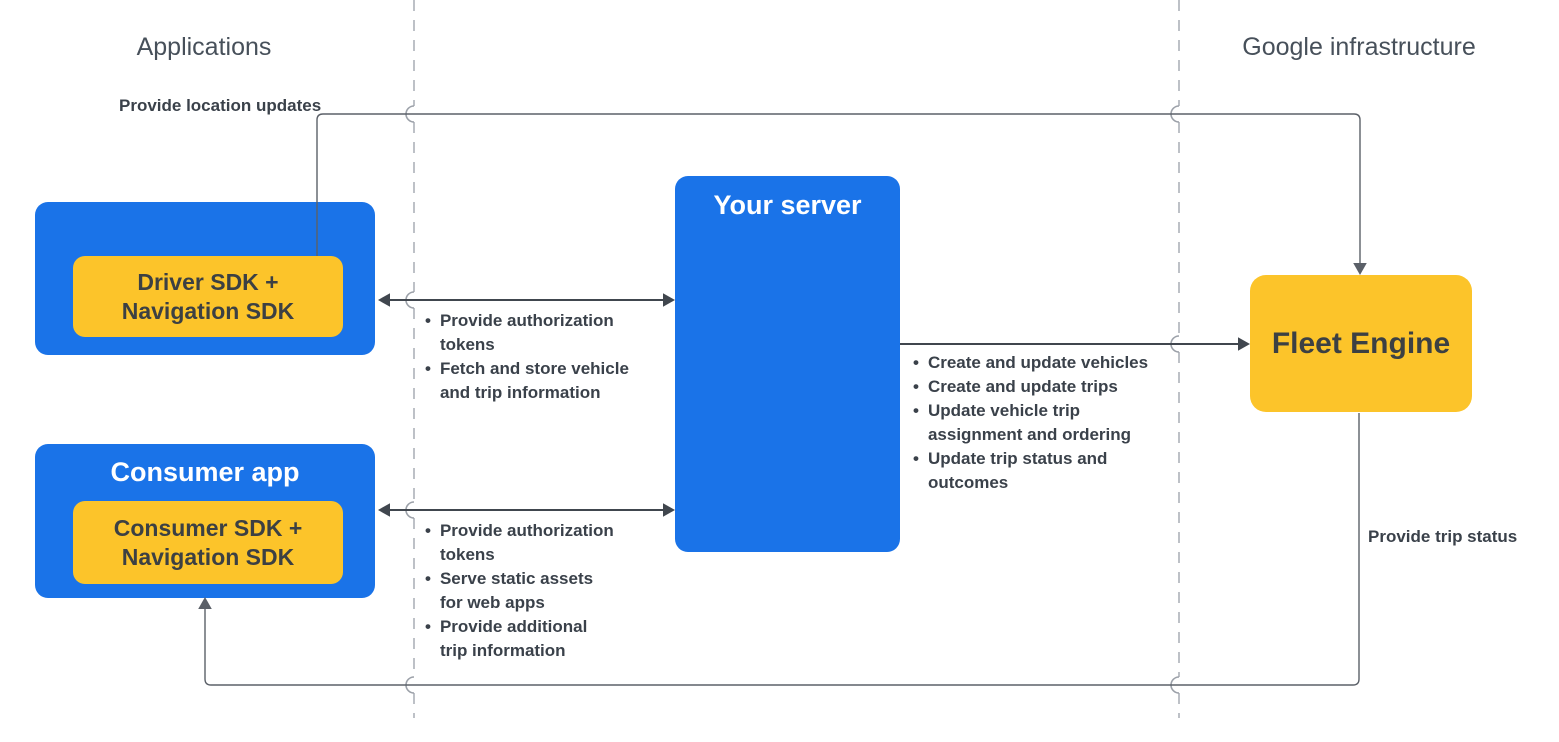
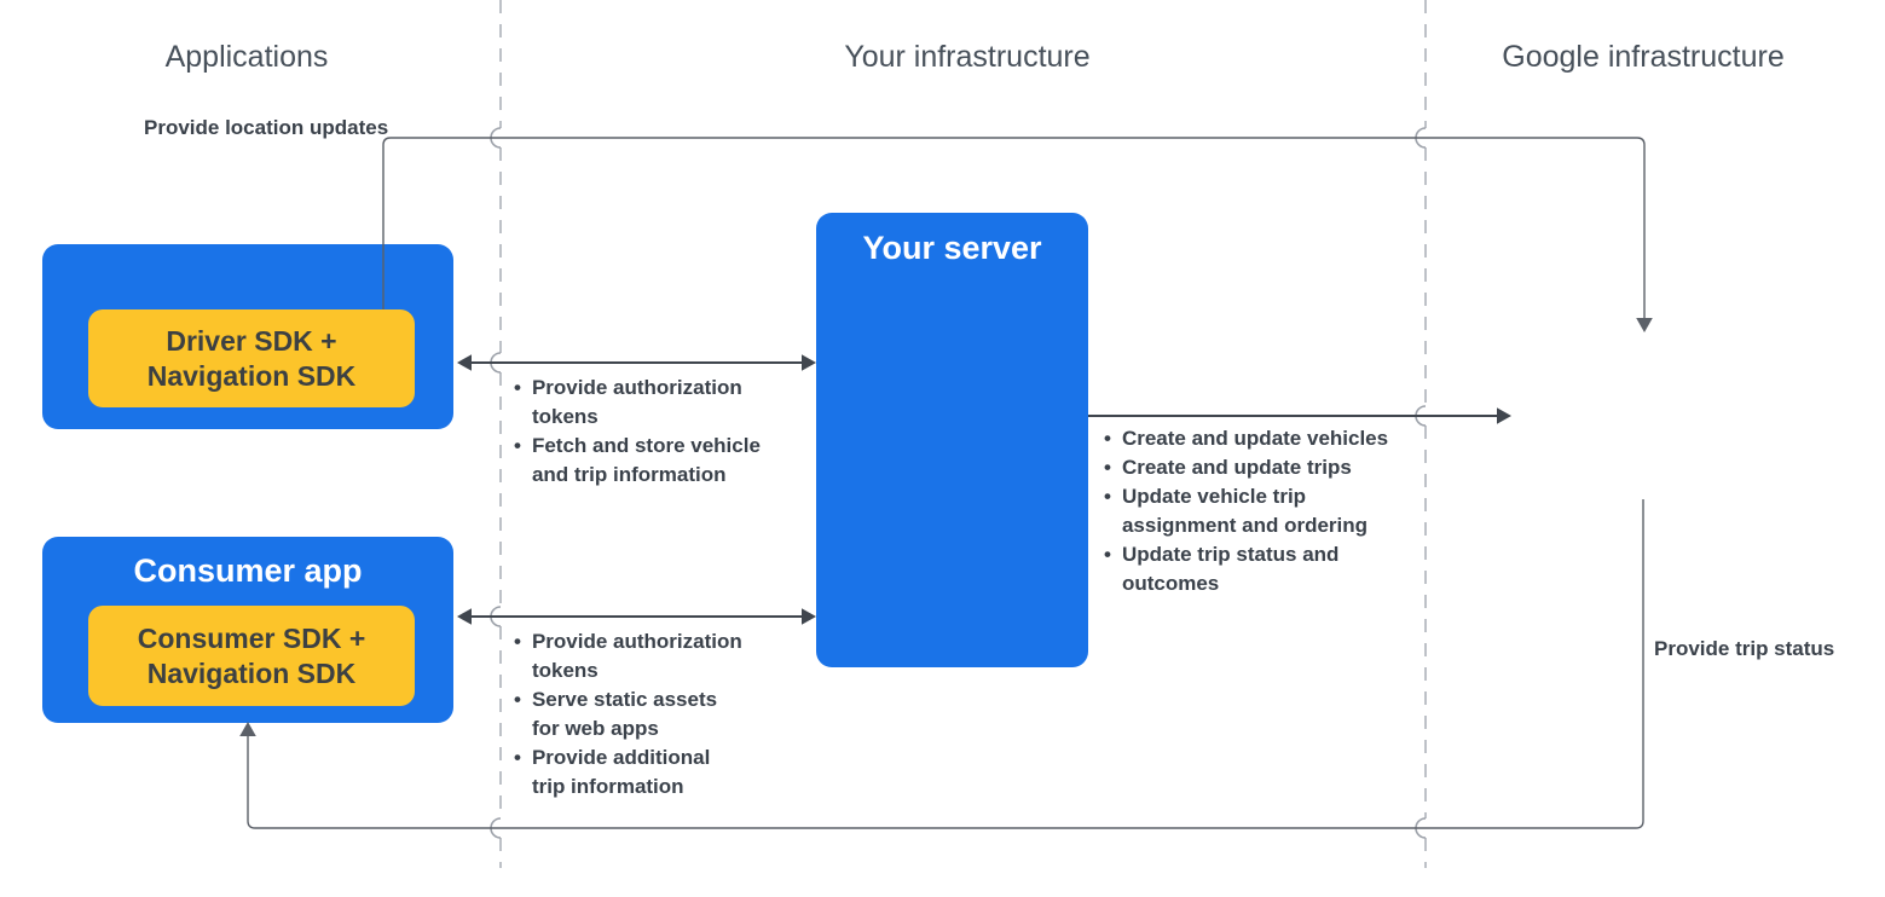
  Applications
+ Your infrastructure
  Google infrastructure
  Driver SDK +
  Navigation SDK
  Consumer app
  Consumer SDK +
  Navigation SDK
  Your server
- Fleet Engine
  Provide location updates
  Provide trip status
  •
  Provide authorization
  tokens
  •
  Fetch and store vehicle
  and trip information
  •
  Provide authorization
  tokens
  •
  Serve static assets
  for web apps
  •
  Provide additional
  trip information
  •
  Create and update vehicles
  •
  Create and update trips
  •
  Update vehicle trip
  assignment and ordering
  •
  Update trip status and
  outcomes
